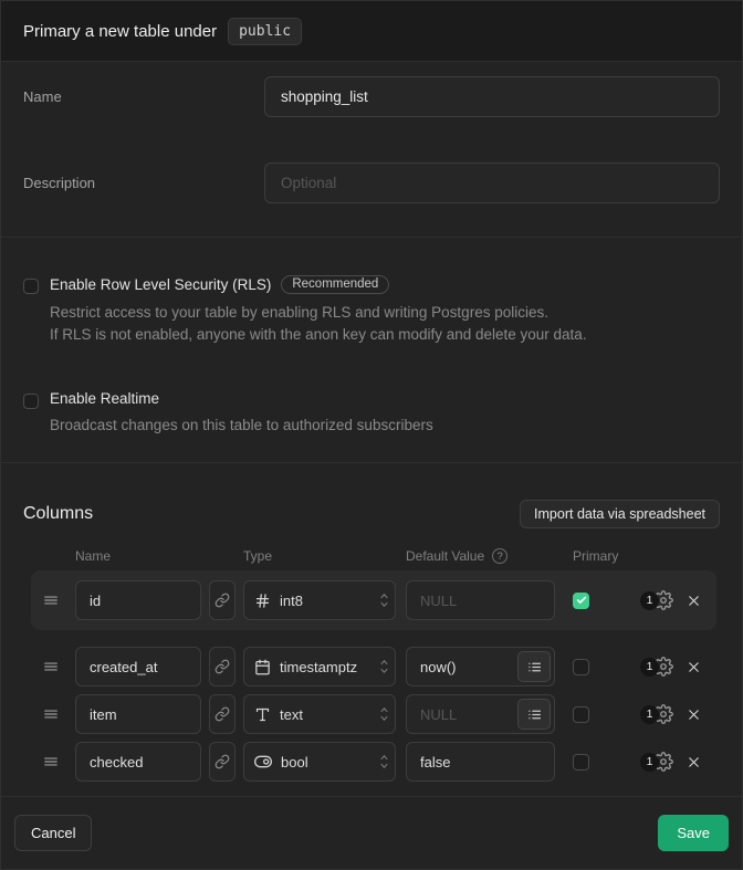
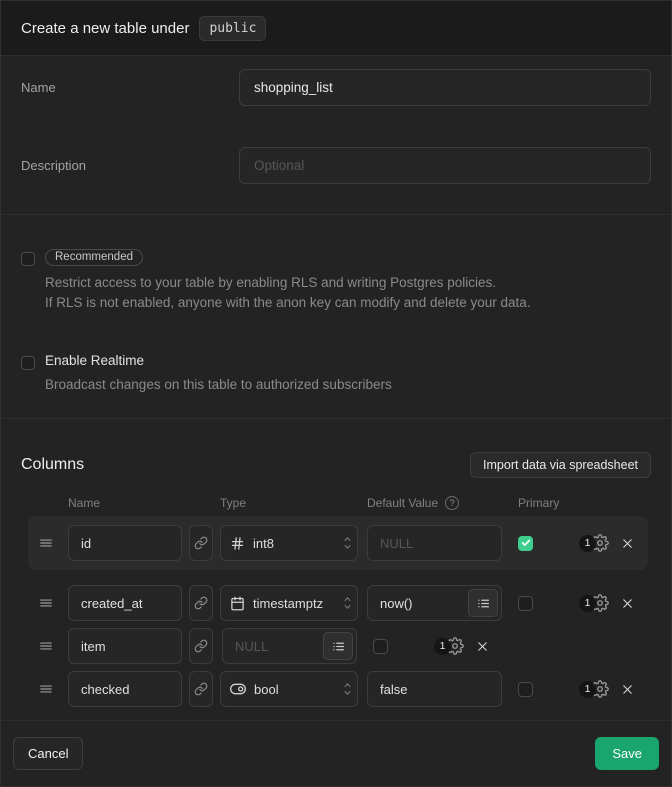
- Primary a new table under
+ Create a new table under
  public
  Name
  shopping_list
  Description
  Optional
- Enable Row Level Security (RLS)
  Recommended
  Restrict access to your table by enabling RLS and writing Postgres policies.
  If RLS is not enabled, anyone with the anon key can modify and delete your data.
  Enable Realtime
  Broadcast changes on this table to authorized subscribers
  Columns
  Import data via spreadsheet
  Name
  Type
  Default Value
  ?
  Primary
  id
  int8
  NULL
  1
  created_at
  timestamptz
  now()
  1
  item
- text
  NULL
  1
  checked
  bool
  false
  1
  Cancel
  Save
